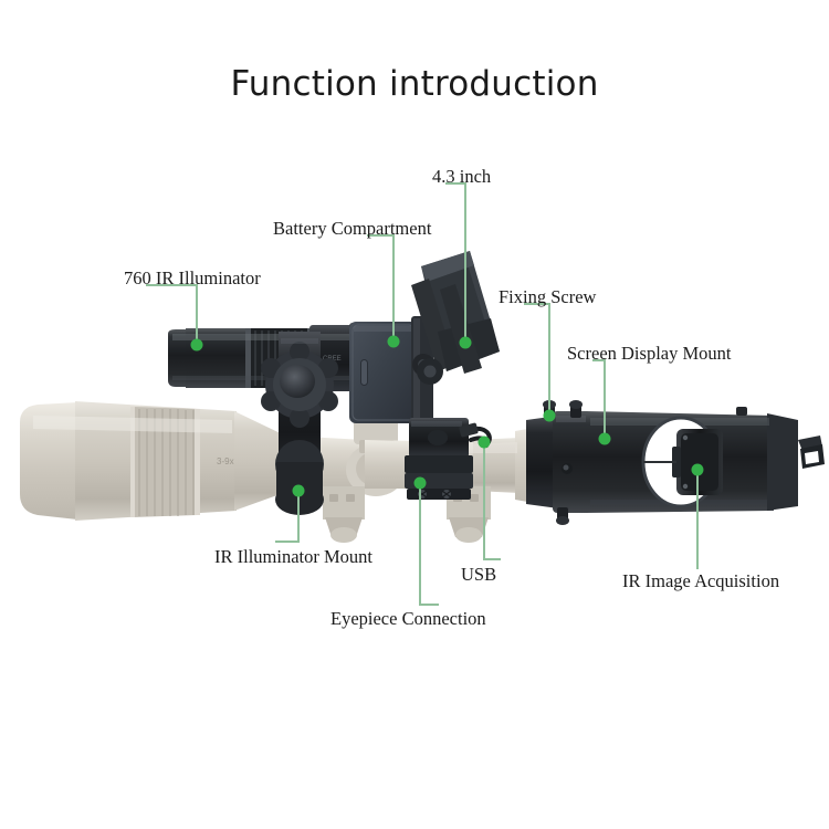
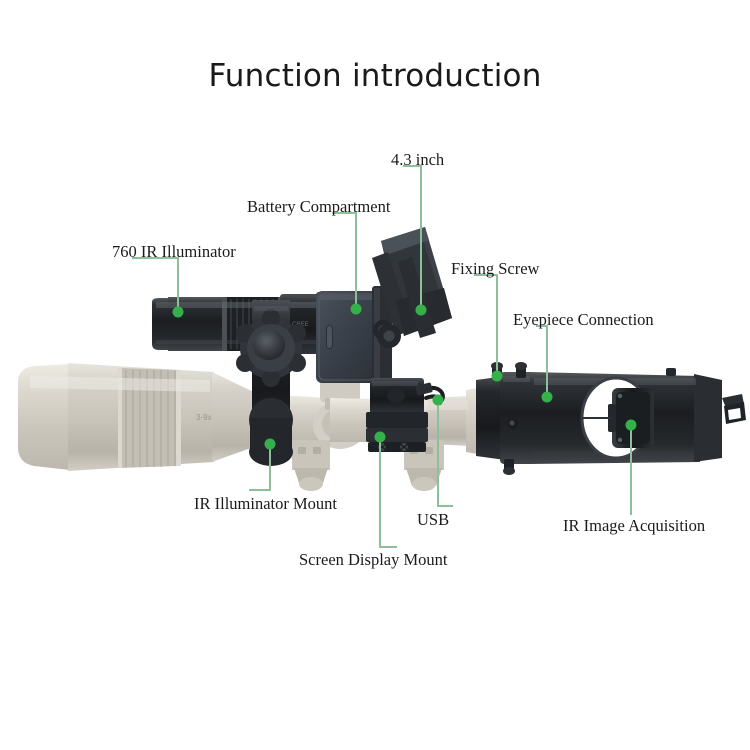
  Function introduction
  3-9x
  760 IR Illuminator
  Battery Compartment
  4.3 inch
  Fixing Screw
- Screen Display Mount
+ Eyepiece Connection
  IR Illuminator Mount
- Eyepiece Connection
+ Screen Display Mount
  USB
  IR Image Acquisition
